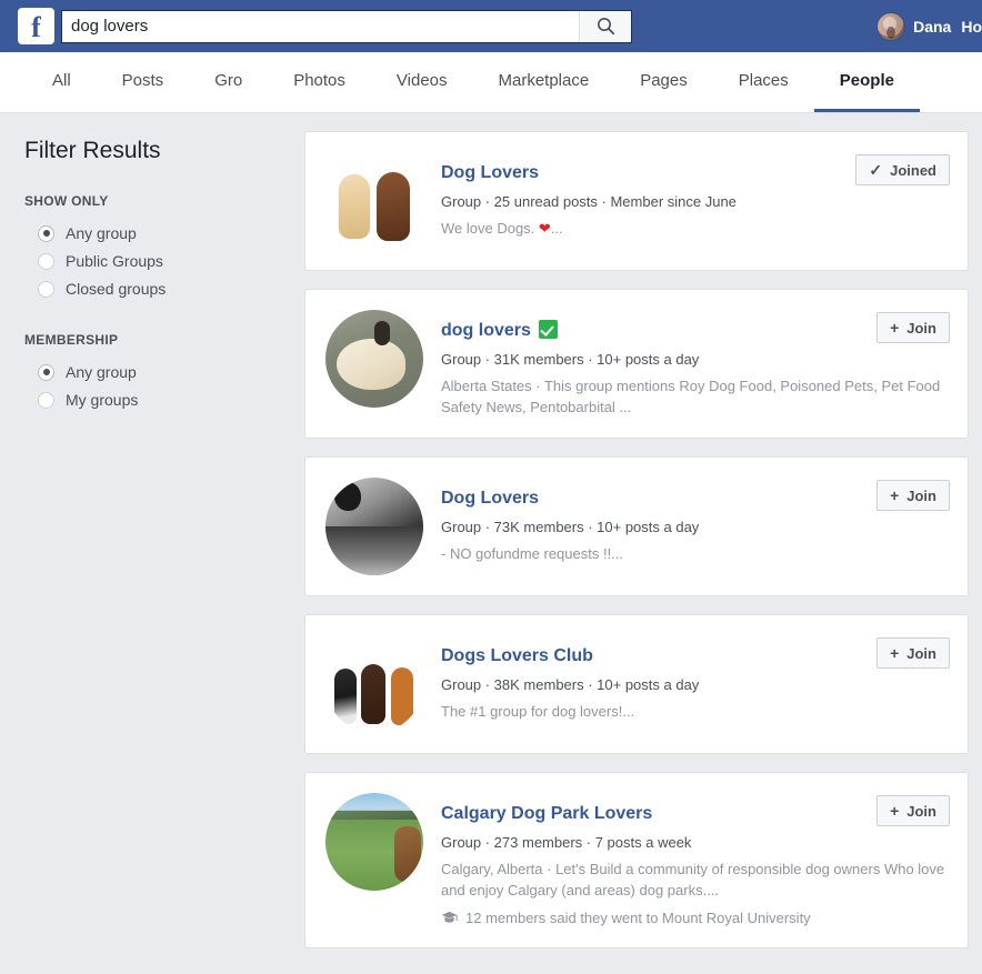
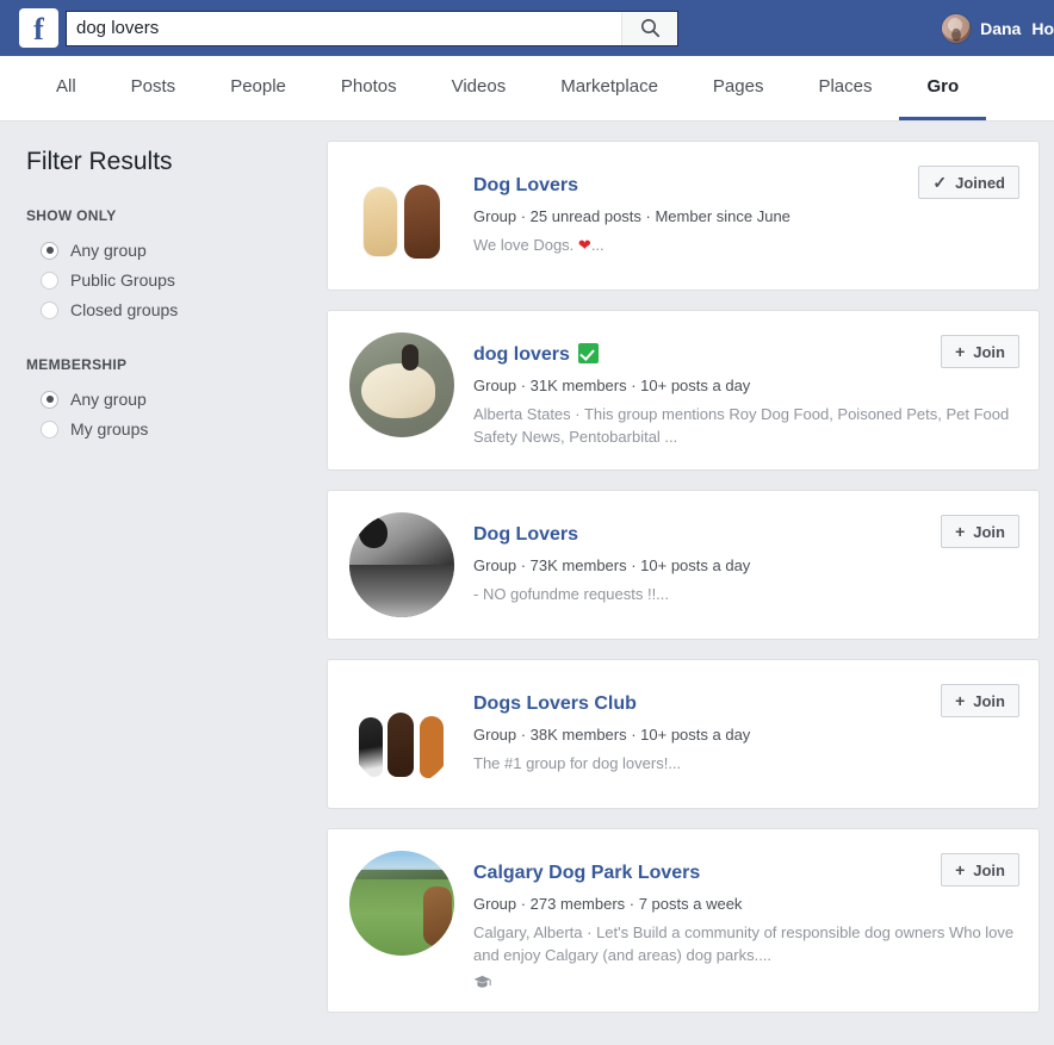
  f
  dog lovers
  Dana
  Ho
  All
  Posts
- Gro
+ People
  Photos
  Videos
  Marketplace
  Pages
  Places
- People
+ Gro
  Filter Results
  SHOW ONLY
  Any group
  Public Groups
  Closed groups
  MEMBERSHIP
  Any group
  My groups
  Dog Lovers
  Group · 25 unread posts · Member since June
  We love Dogs. ❤...
  ✓
  Joined
  dog lovers
  Group · 31K members · 10+ posts a day
  Alberta States · This group mentions Roy Dog Food, Poisoned Pets, Pet Food Safety News, Pentobarbital ...
  +
  Join
  Dog Lovers
  Group · 73K members · 10+ posts a day
  - NO gofundme requests !!...
  +
  Join
  Dogs Lovers Club
  Group · 38K members · 10+ posts a day
  The #1 group for dog lovers!...
  +
  Join
  Calgary Dog Park Lovers
  Group · 273 members · 7 posts a week
  Calgary, Alberta · Let's Build a community of responsible dog owners Who love and enjoy Calgary (and areas) dog parks....
- 12 members said they went to Mount Royal University
  +
  Join
